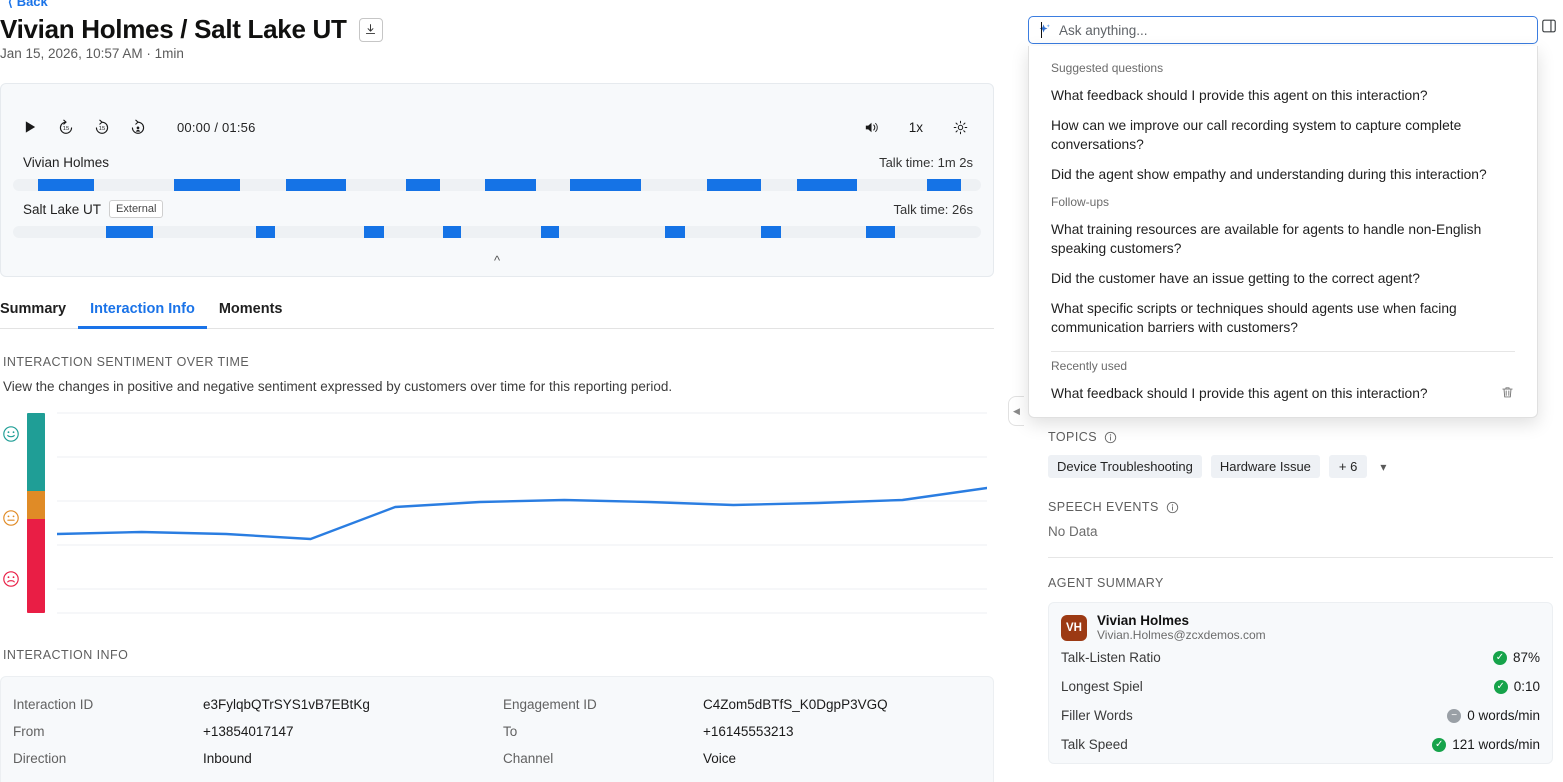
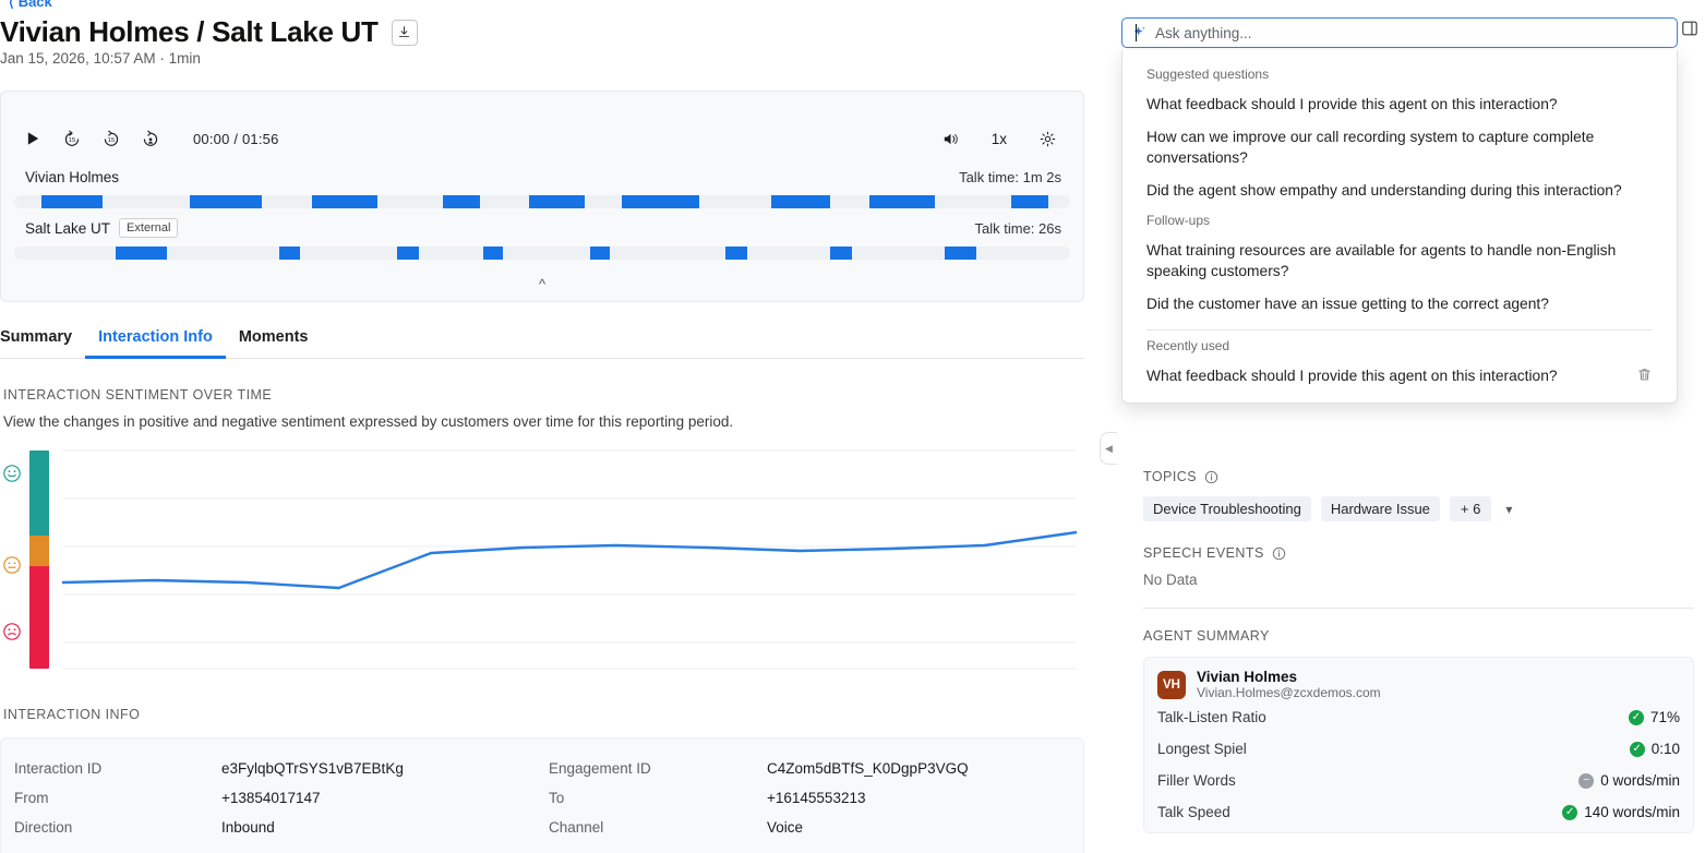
  ⟨
  Back
  Vivian Holmes / Salt Lake UT
  Jan 15, 2026, 10:57 AM · 1min
  00:00 / 01:56
  1x
  Vivian Holmes
  Talk time: 1m 2s
  Salt Lake UT
  External
  Talk time: 26s
  ^
  Summary
  Interaction Info
  Moments
  INTERACTION SENTIMENT OVER TIME
  View the changes in positive and negative sentiment expressed by customers over time for this reporting period.
  INTERACTION INFO
  Interaction ID
  e3FylqbQTrSYS1vB7EBtKg
  Engagement ID
  C4Zom5dBTfS_K0DgpP3VGQ
  From
  +13854017147
  To
  +16145553213
  Direction
  Inbound
  Channel
  Voice
  Ask anything...
  TOPICS
  Device Troubleshooting
  Hardware Issue
  + 6
  ▾
  SPEECH EVENTS
  No Data
  AGENT SUMMARY
  VH
  Vivian Holmes
  Vivian.Holmes@zcxdemos.com
  Talk-Listen Ratio
  ✓
- 87%
+ 71%
  Longest Spiel
  ✓
  0:10
  Filler Words
  −
  0 words/min
  Talk Speed
  ✓
- 121 words/min
+ 140 words/min
  Suggested questions
  What feedback should I provide this agent on this interaction?
  How can we improve our call recording system to capture complete conversations?
  Did the agent show empathy and understanding during this interaction?
  Follow-ups
  What training resources are available for agents to handle non-English speaking customers?
  Did the customer have an issue getting to the correct agent?
- What specific scripts or techniques should agents use when facing communication barriers with customers?
  Recently used
  What feedback should I provide this agent on this interaction?
  ◀
